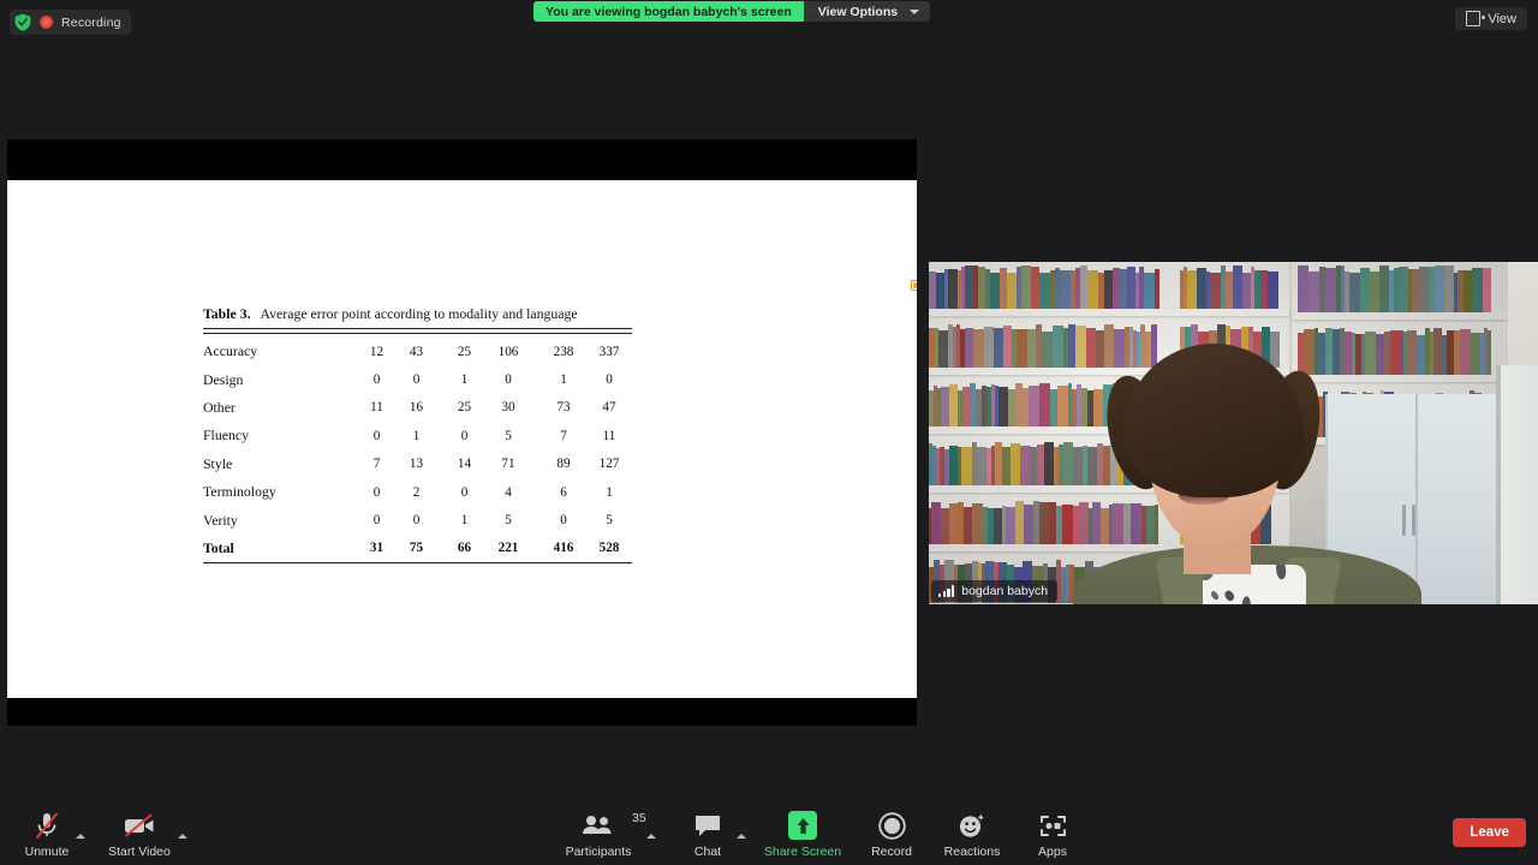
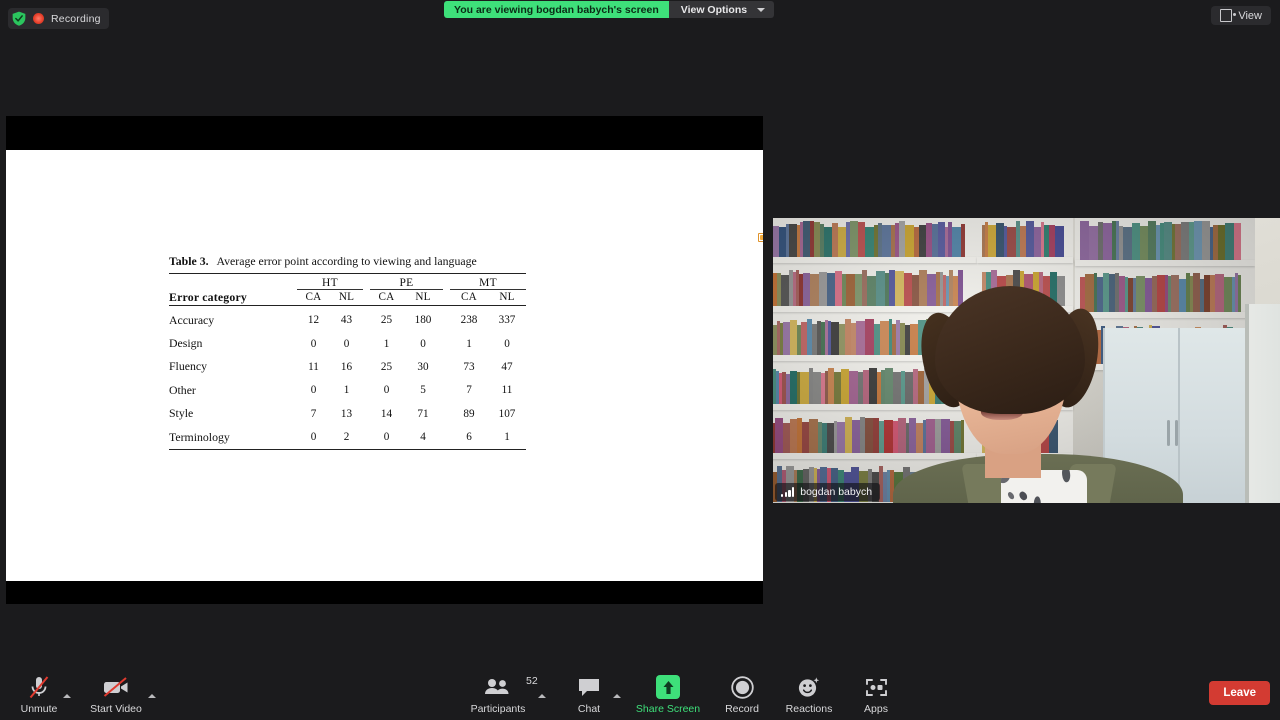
  Recording
  You are viewing bogdan babych's screen
  View Options
  View
- Table 3. Average error point according to modality and language
+ Table 3. Average error point according to viewing and language
+ 	HT		PE		MT
+ Error category	CA	NL		CA	NL		CA	NL
- Accuracy	12	43		25	106		238	337
+ Accuracy	12	43		25	180		238	337
  Design	0	0		1	0		1	0
- Other	11	16		25	30		73	47
+ Fluency	11	16		25	30		73	47
- Fluency	0	1		0	5		7	11
+ Other	0	1		0	5		7	11
- Style	7	13		14	71		89	127
+ Style	7	13		14	71		89	107
  Terminology	0	2		0	4		6	1
- Verity	0	0		1	5		0	5
- Total	31	75		66	221		416	528
  bogdan babych
  Unmute
  Start Video
- 35
+ 52
  Participants
  Chat
  Share Screen
  Record
  Reactions
  Apps
  Leave
